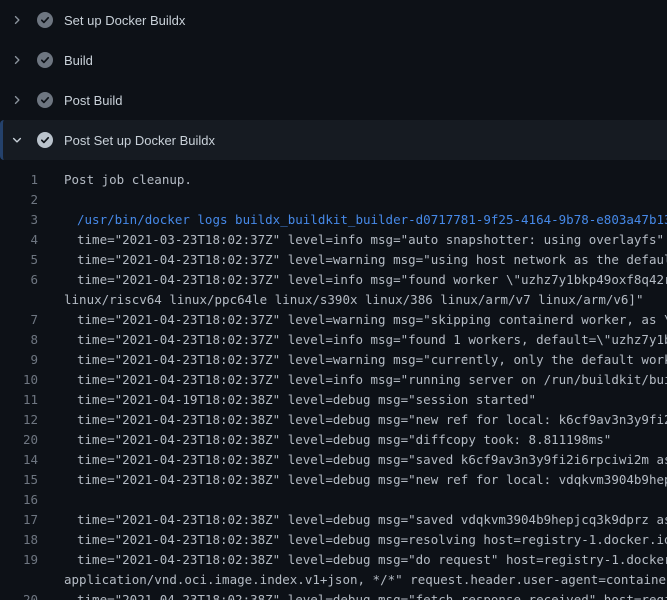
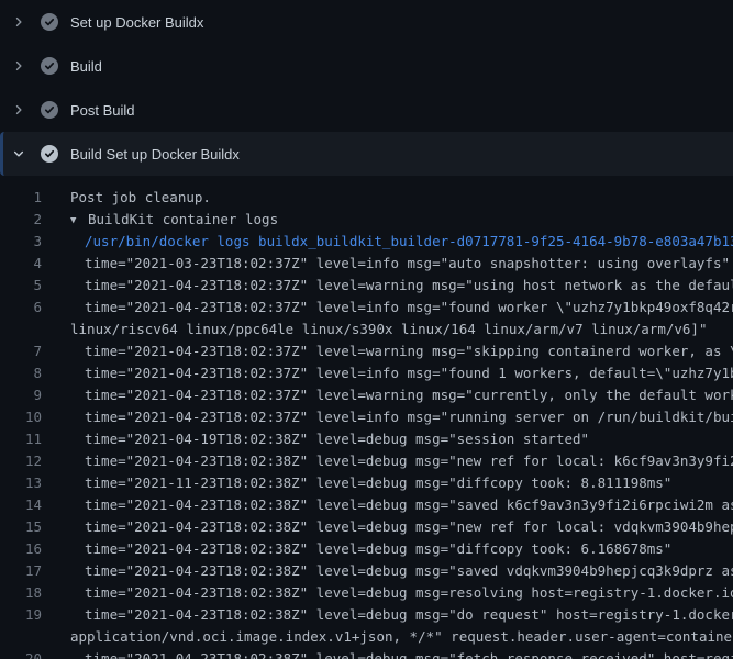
  Set up Docker Buildx
  Build
  Post Build
- Post Set up Docker Buildx
+ Build Set up Docker Buildx
  1
  Post job cleanup.
  2
+ ▼ BuildKit container logs
  3
  /usr/bin/docker logs buildx_buildkit_builder-d0717781-9f25-4164-9b78-e803a47b1
  4
  time="2021-03-23T18:02:37Z" level=info msg="auto snapshotter: using overlayfs"
  5
  time="2021-04-23T18:02:37Z" level=warning msg="using host network as the defau
  6
  time="2021-04-23T18:02:37Z" level=info msg="found worker \"uzhz7y1bkp49oxf8q42
- linux/riscv64 linux/ppc64le linux/s390x linux/386 linux/arm/v7 linux/arm/v6]"
+ linux/riscv64 linux/ppc64le linux/s390x linux/164 linux/arm/v7 linux/arm/v6]"
  7
  time="2021-04-23T18:02:37Z" level=warning msg="skipping containerd worker, as
  8
  time="2021-04-23T18:02:37Z" level=info msg="found 1 workers, default=\"uzhz7y1
  9
  time="2021-04-23T18:02:37Z" level=warning msg="currently, only the default wor
  10
  time="2021-04-23T18:02:37Z" level=info msg="running server on /run/buildkit/bu
  11
  time="2021-04-19T18:02:38Z" level=debug msg="session started"
  12
  time="2021-04-23T18:02:38Z" level=debug msg="new ref for local: k6cf9av3n3y9fi
- 20
+ 13
- time="2021-04-23T18:02:38Z" level=debug msg="diffcopy took: 8.811198ms"
+ time="2021-11-23T18:02:38Z" level=debug msg="diffcopy took: 8.811198ms"
  14
  time="2021-04-23T18:02:38Z" level=debug msg="saved k6cf9av3n3y9fi2i6rpciwi2m a
  15
  time="2021-04-23T18:02:38Z" level=debug msg="new ref for local: vdqkvm3904b9he
  16
+ time="2021-04-23T18:02:38Z" level=debug msg="diffcopy took: 6.168678ms"
  17
  time="2021-04-23T18:02:38Z" level=debug msg="saved vdqkvm3904b9hepjcq3k9dprz a
  18
  time="2021-04-23T18:02:38Z" level=debug msg=resolving host=registry-1.docker.i
  19
  time="2021-04-23T18:02:38Z" level=debug msg="do request" host=registry-1.docke
  application/vnd.oci.image.index.v1+json, */*" request.header.user-agent=containe
